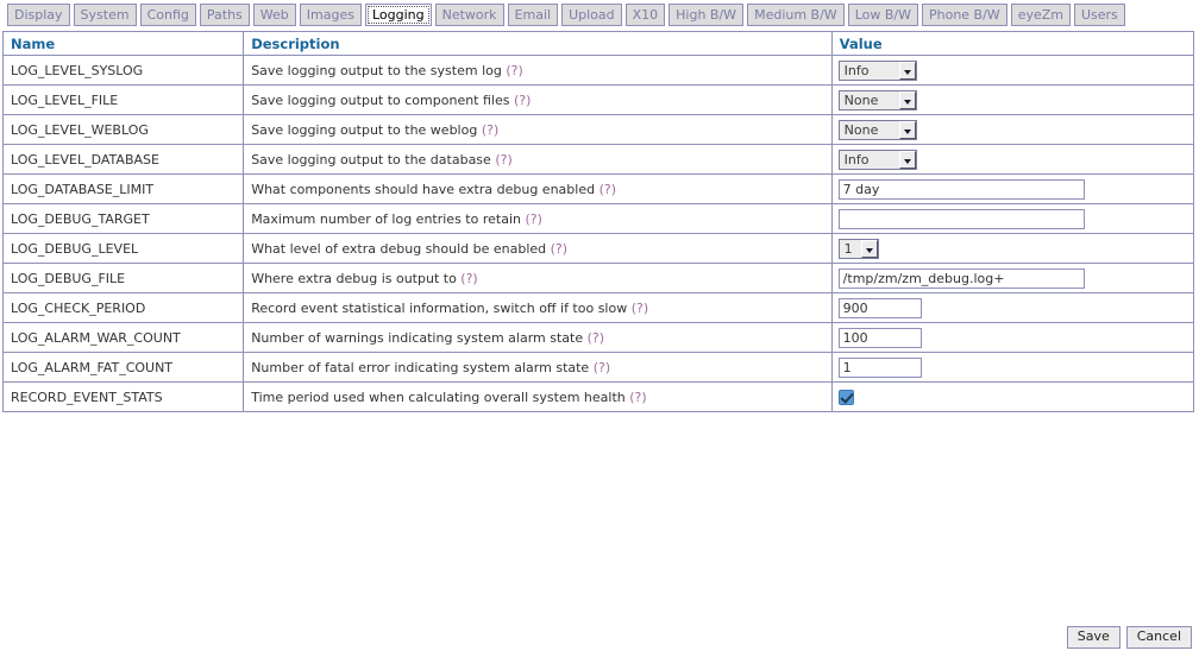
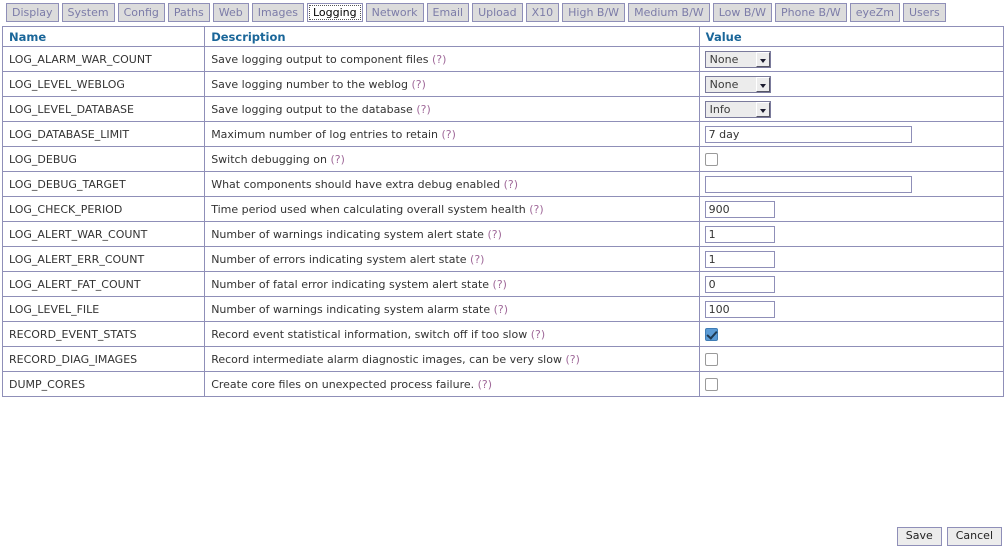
  Display System Config Paths Web Images Logging Network Email Upload X10 High B/W Medium B/W Low B/W Phone B/W eyeZm Users
  Name	Description	Value
- LOG_LEVEL_SYSLOG	Save logging output to the system log (?)	Info
- LOG_LEVEL_FILE	Save logging output to component files (?)	None
+ LOG_ALARM_WAR_COUNT	Save logging output to component files (?)	None
- LOG_LEVEL_WEBLOG	Save logging output to the weblog (?)	None
+ LOG_LEVEL_WEBLOG	Save logging number to the weblog (?)	None
  LOG_LEVEL_DATABASE	Save logging output to the database (?)	Info
- LOG_DATABASE_LIMIT	What components should have extra debug enabled (?)	7 day
+ LOG_DATABASE_LIMIT	Maximum number of log entries to retain (?)	7 day
+ LOG_DEBUG	Switch debugging on (?)
- LOG_DEBUG_TARGET	Maximum number of log entries to retain (?)
+ LOG_DEBUG_TARGET	What components should have extra debug enabled (?)
- LOG_DEBUG_LEVEL	What level of extra debug should be enabled (?)	1
- LOG_DEBUG_FILE	Where extra debug is output to (?)	/tmp/zm/zm_debug.log+
- LOG_CHECK_PERIOD	Record event statistical information, switch off if too slow (?)	900
+ LOG_CHECK_PERIOD	Time period used when calculating overall system health (?)	900
+ LOG_ALERT_WAR_COUNT	Number of warnings indicating system alert state (?)	1
+ LOG_ALERT_ERR_COUNT	Number of errors indicating system alert state (?)	1
+ LOG_ALERT_FAT_COUNT	Number of fatal error indicating system alert state (?)	0
- LOG_ALARM_WAR_COUNT	Number of warnings indicating system alarm state (?)	100
+ LOG_LEVEL_FILE	Number of warnings indicating system alarm state (?)	100
- LOG_ALARM_FAT_COUNT	Number of fatal error indicating system alarm state (?)	1
- RECORD_EVENT_STATS	Time period used when calculating overall system health (?)
+ RECORD_EVENT_STATS	Record event statistical information, switch off if too slow (?)
+ RECORD_DIAG_IMAGES	Record intermediate alarm diagnostic images, can be very slow (?)
+ DUMP_CORES	Create core files on unexpected process failure. (?)
  Save Cancel
